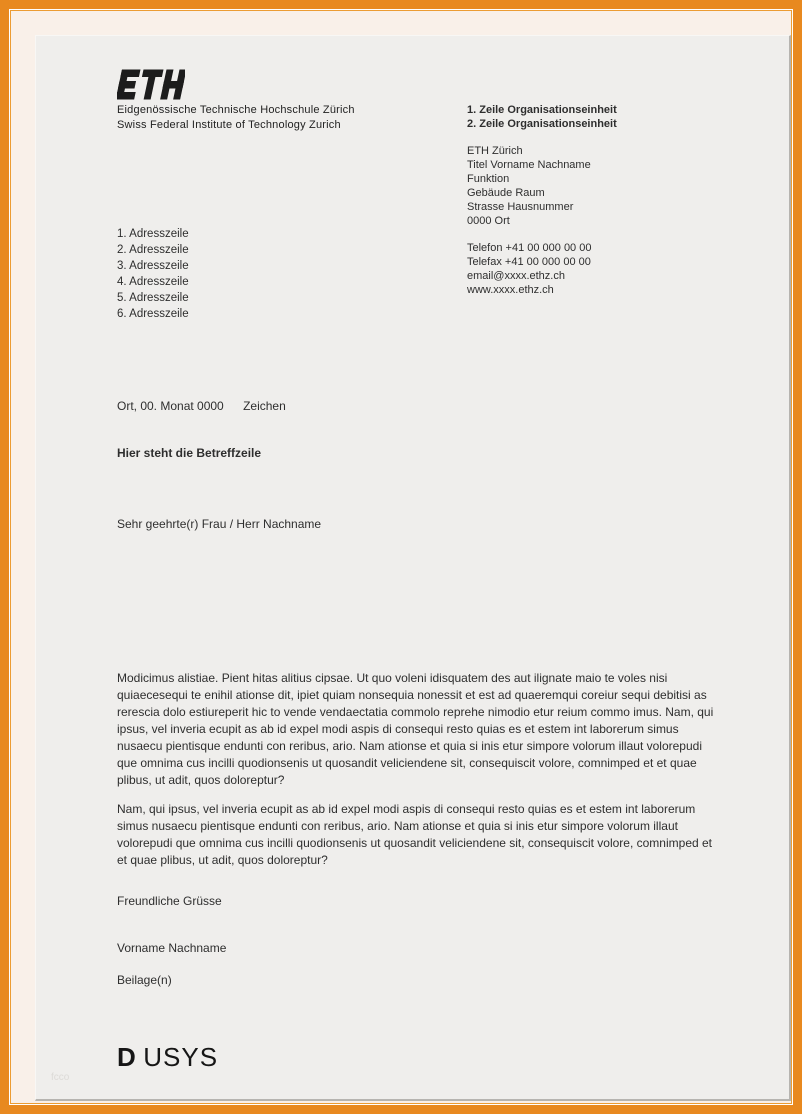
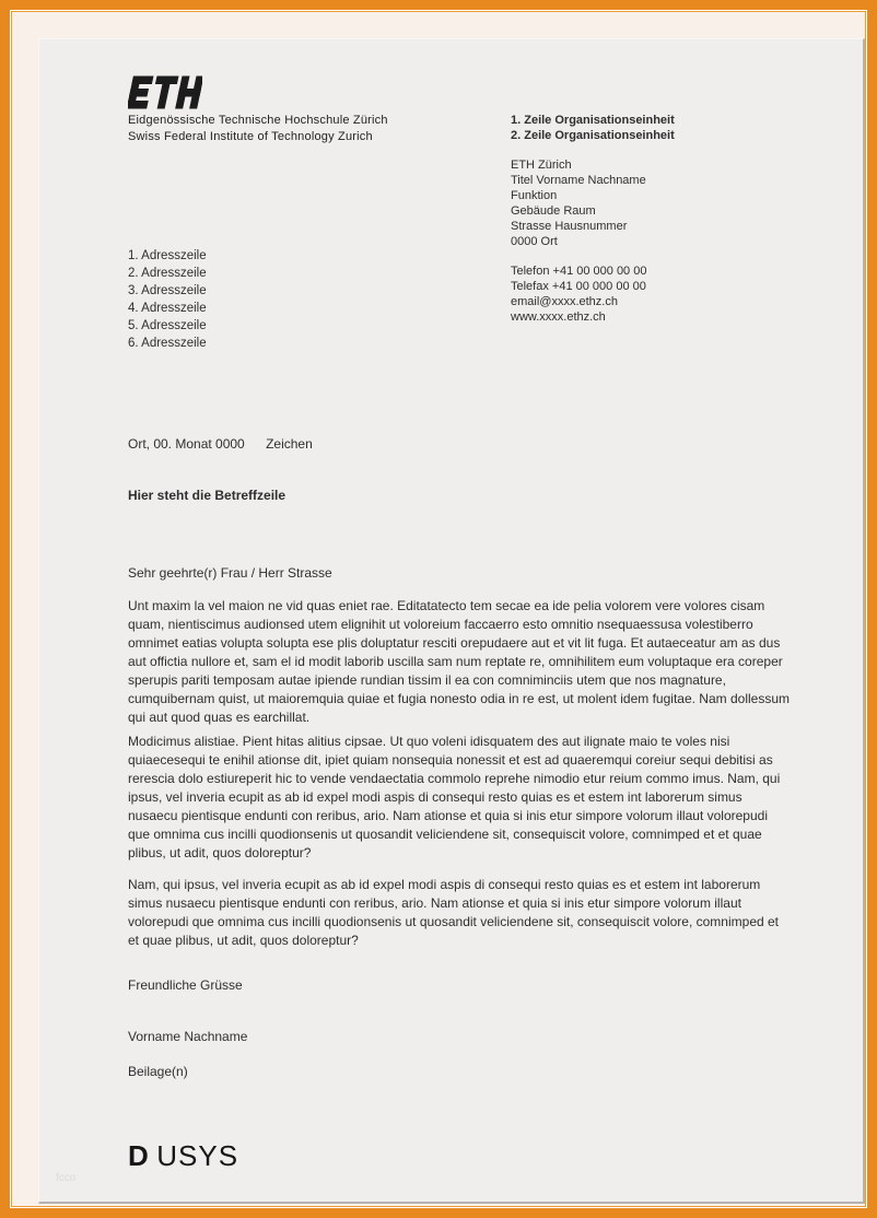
  Eidgenössische Technische Hochschule Zürich
  Swiss Federal Institute of Technology Zurich
  1. Zeile Organisationseinheit
  2. Zeile Organisationseinheit
  ETH Zürich
  Titel Vorname Nachname
  Funktion
  Gebäude Raum
  Strasse Hausnummer
  0000 Ort
  Telefon +41 00 000 00 00
  Telefax +41 00 000 00 00
  email@xxxx.ethz.ch
  www.xxxx.ethz.ch
  1. Adresszeile
  2. Adresszeile
  3. Adresszeile
  4. Adresszeile
  5. Adresszeile
  6. Adresszeile
  Ort, 00. Monat 0000 Zeichen
  Hier steht die Betreffzeile
- Sehr geehrte(r) Frau / Herr Nachname
+ Sehr geehrte(r) Frau / Herr Strasse
+ Unt maxim la vel maion ne vid quas eniet rae. Editatatecto tem secae ea ide pelia volorem vere volores cisam quam, nientiscimus audionsed utem elignihit ut voloreium faccaerro esto omnitio nsequaessusa volestiberro omnimet eatias volupta solupta ese plis doluptatur resciti orepudaere aut et vit lit fuga. Et autaeceatur am as dus aut offictia nullore et, sam el id modit laborib uscilla sam num reptate re, omnihilitem eum voluptaque era coreper sperupis pariti temposam autae ipiende rundian tissim il ea con comniminciis utem que nos magnature, cumquibernam quist, ut maioremquia quiae et fugia nonesto odia in re est, ut molent idem fugitae. Nam dollessum qui aut quod quas es earchillat.
  Modicimus alistiae. Pient hitas alitius cipsae. Ut quo voleni idisquatem des aut ilignate maio te voles nisi quiaecesequi te enihil ationse dit, ipiet quiam nonsequia nonessit et est ad quaeremqui coreiur sequi debitisi as rerescia dolo estiureperit hic to vende vendaectatia commolo reprehe nimodio etur reium commo imus. Nam, qui ipsus, vel inveria ecupit as ab id expel modi aspis di consequi resto quias es et estem int laborerum simus nusaecu pientisque endunti con reribus, ario. Nam ationse et quia si inis etur simpore volorum illaut volorepudi que omnima cus incilli quodionsenis ut quosandit veliciendene sit, consequiscit volore, comnimped et et quae plibus, ut adit, quos doloreptur?
  Nam, qui ipsus, vel inveria ecupit as ab id expel modi aspis di consequi resto quias es et estem int laborerum simus nusaecu pientisque endunti con reribus, ario. Nam ationse et quia si inis etur simpore volorum illaut volorepudi que omnima cus incilli quodionsenis ut quosandit veliciendene sit, consequiscit volore, comnimped et et quae plibus, ut adit, quos doloreptur?
  Freundliche Grüsse
  Vorname Nachname
  Beilage(n)
  D USYS
